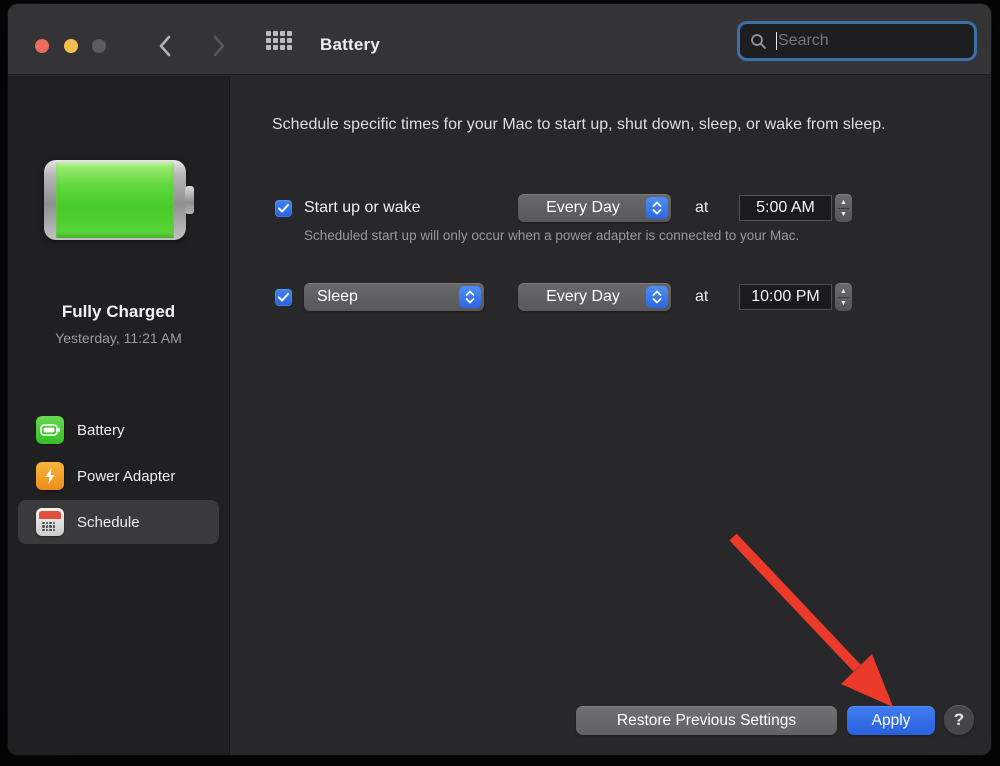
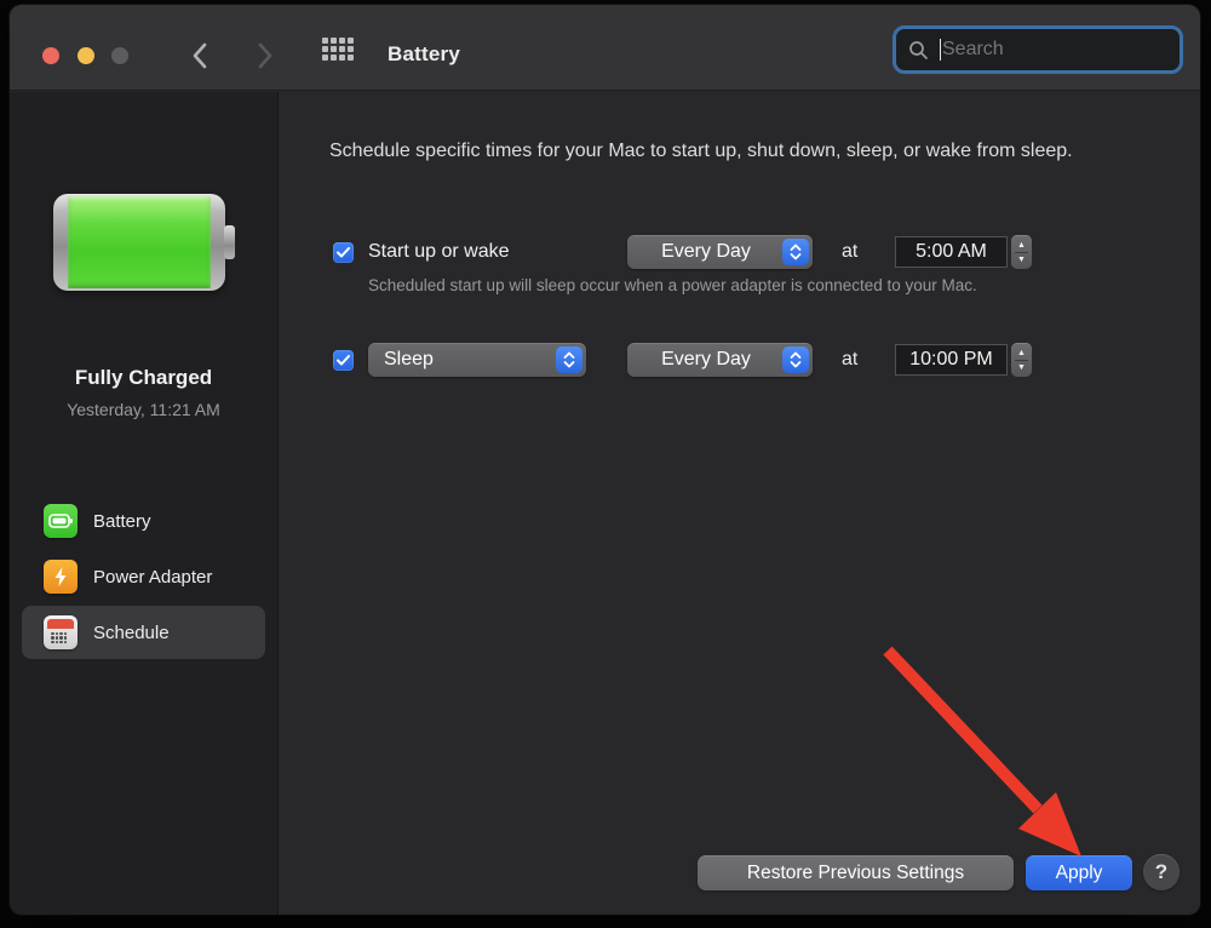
  Battery
  Search
  Fully Charged
  Yesterday, 11:21 AM
  Battery
  Power Adapter
  Schedule
  Schedule specific times for your Mac to start up, shut down, sleep, or wake from sleep.
  Start up or wake
  Every Day
  at
  5:00 AM
- Scheduled start up will only occur when a power adapter is connected to your Mac.
+ Scheduled start up will sleep occur when a power adapter is connected to your Mac.
  Sleep
  Every Day
  at
  10:00 PM
  Restore Previous Settings
  Apply
  ?
